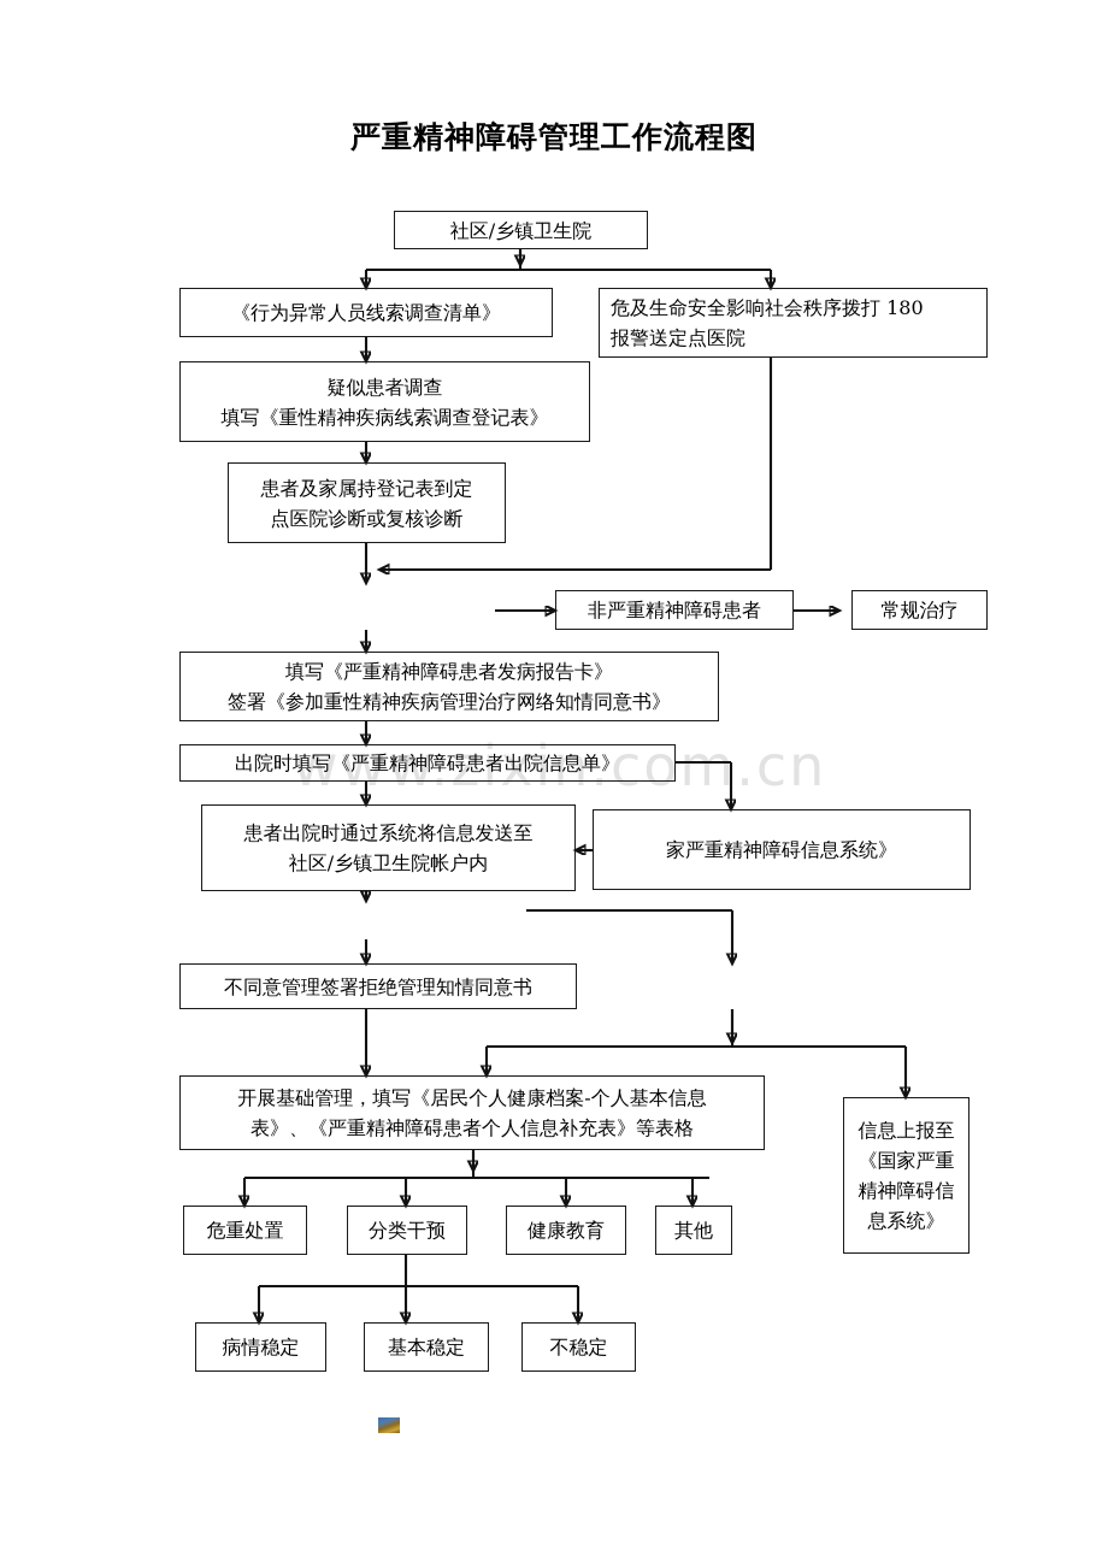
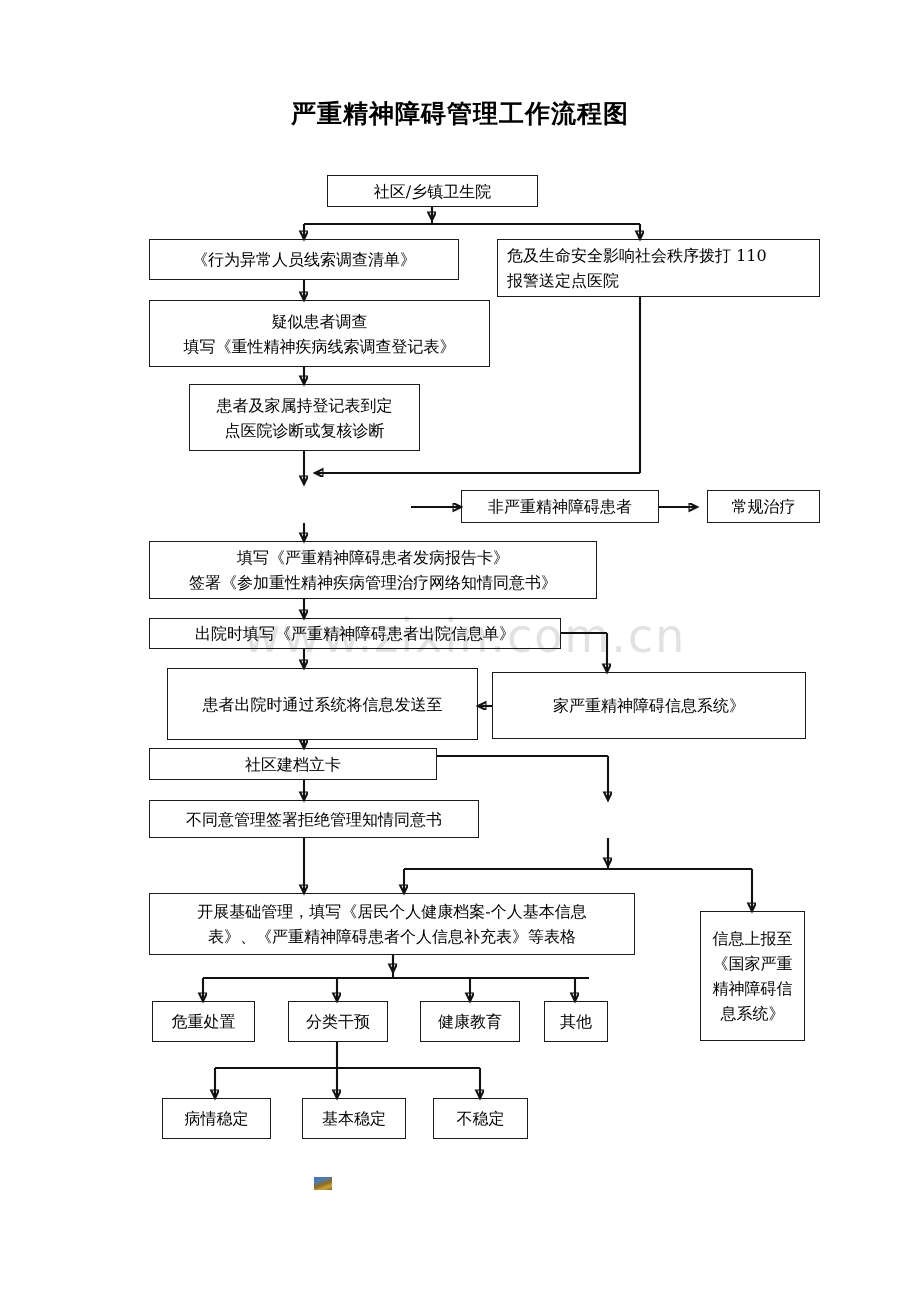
  严重精神障碍管理工作流程图
  www.zixin.com.cn
  社区/乡镇卫生院
  《行为异常人员线索调查清单》
- 危及生命安全影响社会秩序拨打 180
+ 危及生命安全影响社会秩序拨打 110
  报警送定点医院
  疑似患者调查
  填写《重性精神疾病线索调查登记表》
  患者及家属持登记表到定
  点医院诊断或复核诊断
  非严重精神障碍患者
  常规治疗
  填写《严重精神障碍患者发病报告卡》
  签署《参加重性精神疾病管理治疗网络知情同意书》
  出院时填写《严重精神障碍患者出院信息单》
  患者出院时通过系统将信息发送至
- 社区/乡镇卫生院帐户内
  家严重精神障碍信息系统》
+ 社区建档立卡
  不同意管理签署拒绝管理知情同意书
  开展基础管理，填写《居民个人健康档案-个人基本信息
  表》、《严重精神障碍患者个人信息补充表》等表格
  信息上报至
  《国家严重
  精神障碍信
  息系统》
  危重处置
  分类干预
  健康教育
  其他
  病情稳定
  基本稳定
  不稳定
